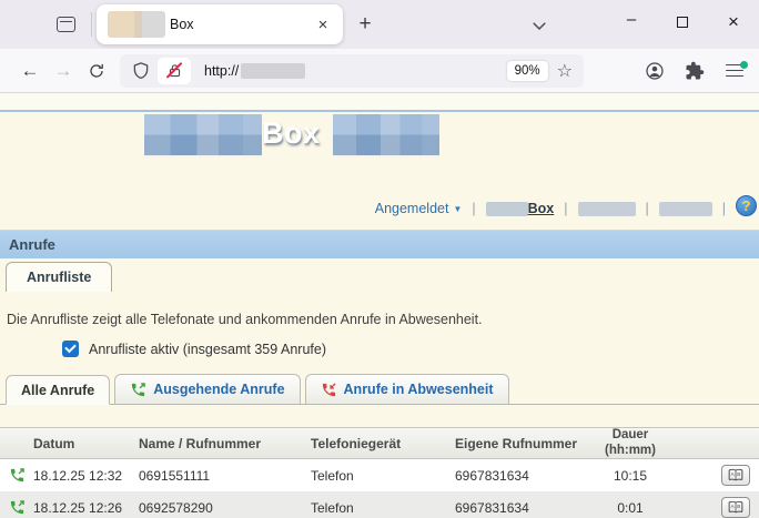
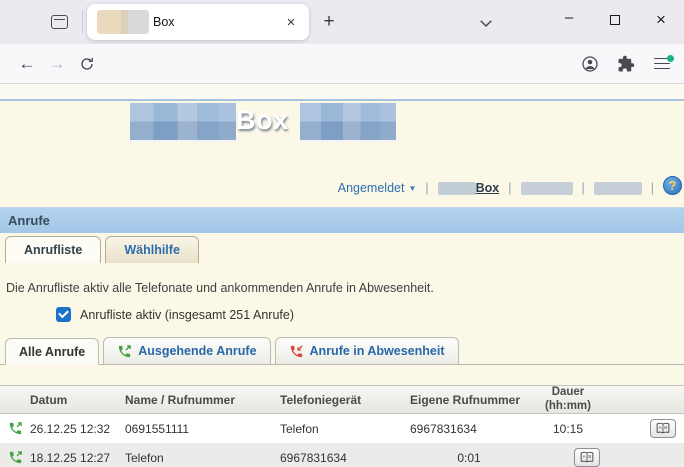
  Box
  ×
  +
  –
  ×
  ←
  →
- http://
- 90%
- ☆
  Box
  Angemeldet
  ▼
  |
  Box
  |
  |
  |
  ?
  Anrufe
  Anrufliste
+ Wählhilfe
- Die Anrufliste zeigt alle Telefonate und ankommenden Anrufe in Abwesenheit.
+ Die Anrufliste aktiv alle Telefonate und ankommenden Anrufe in Abwesenheit.
- Anrufliste aktiv (insgesamt 359 Anrufe)
+ Anrufliste aktiv (insgesamt 251 Anrufe)
  Alle Anrufe
  Ausgehende Anrufe
  Anrufe in Abwesenheit
  Datum
  Name / Rufnummer
  Telefoniegerät
  Eigene Rufnummer
  Dauer
  (hh:mm)
- 18.12.25 12:32
+ 26.12.25 12:32
  0691551111
  Telefon
  6967831634
  10:15
- 18.12.25 12:26
+ 18.12.25 12:27
- 0692578290
  Telefon
  6967831634
  0:01
